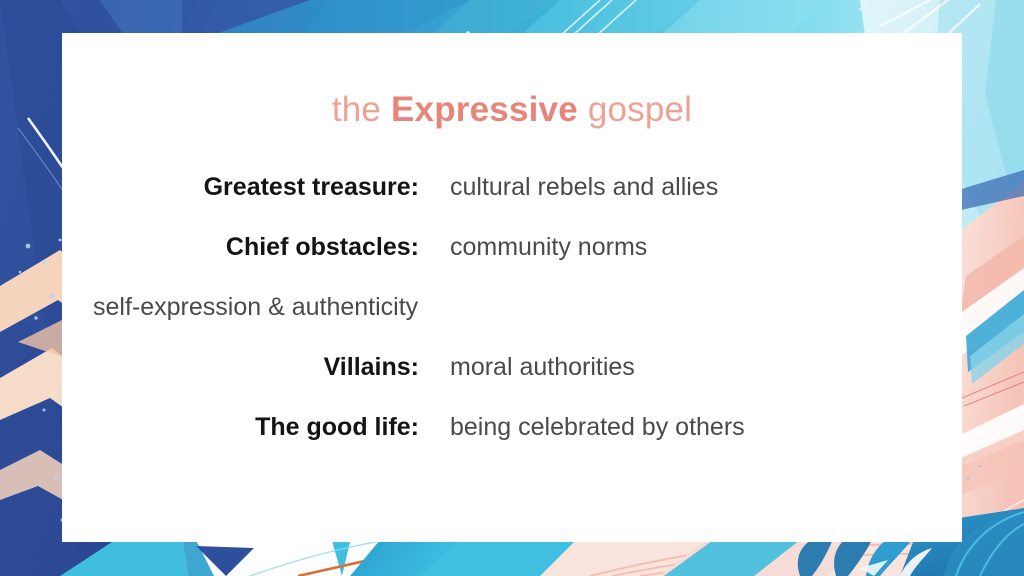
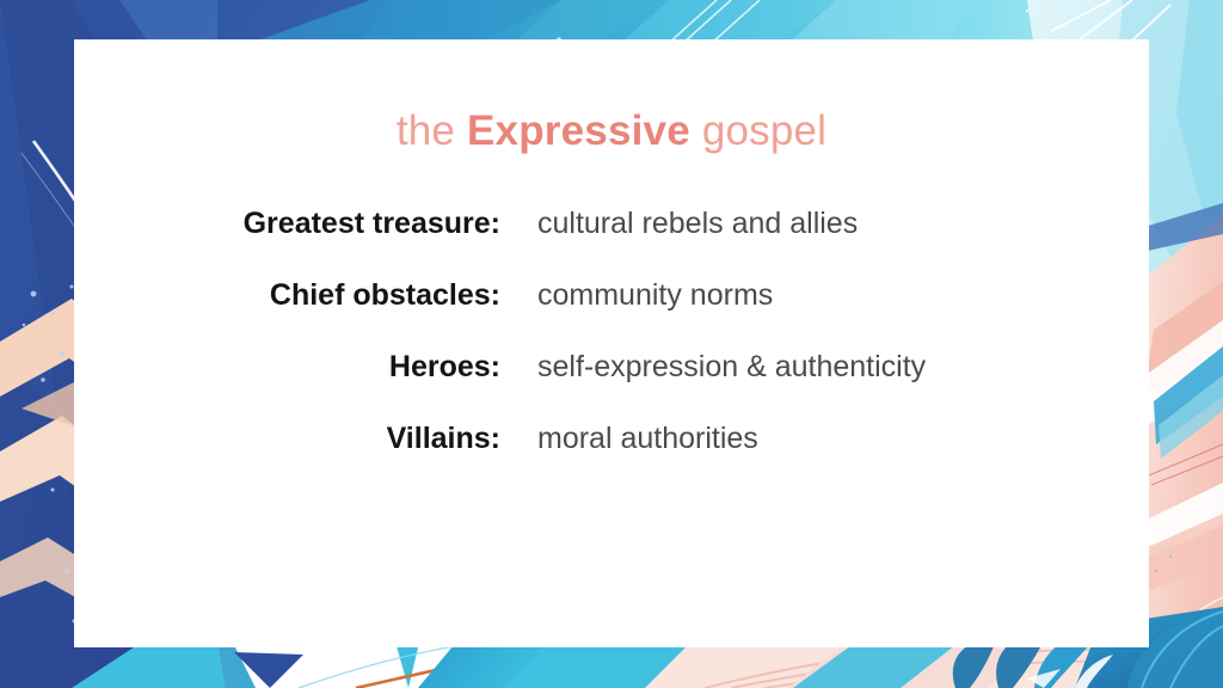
  the Expressive gospel
  Greatest treasure:
  cultural rebels and allies
  Chief obstacles:
  community norms
+ Heroes:
  self-expression & authenticity
  Villains:
  moral authorities
- The good life:
- being celebrated by others
